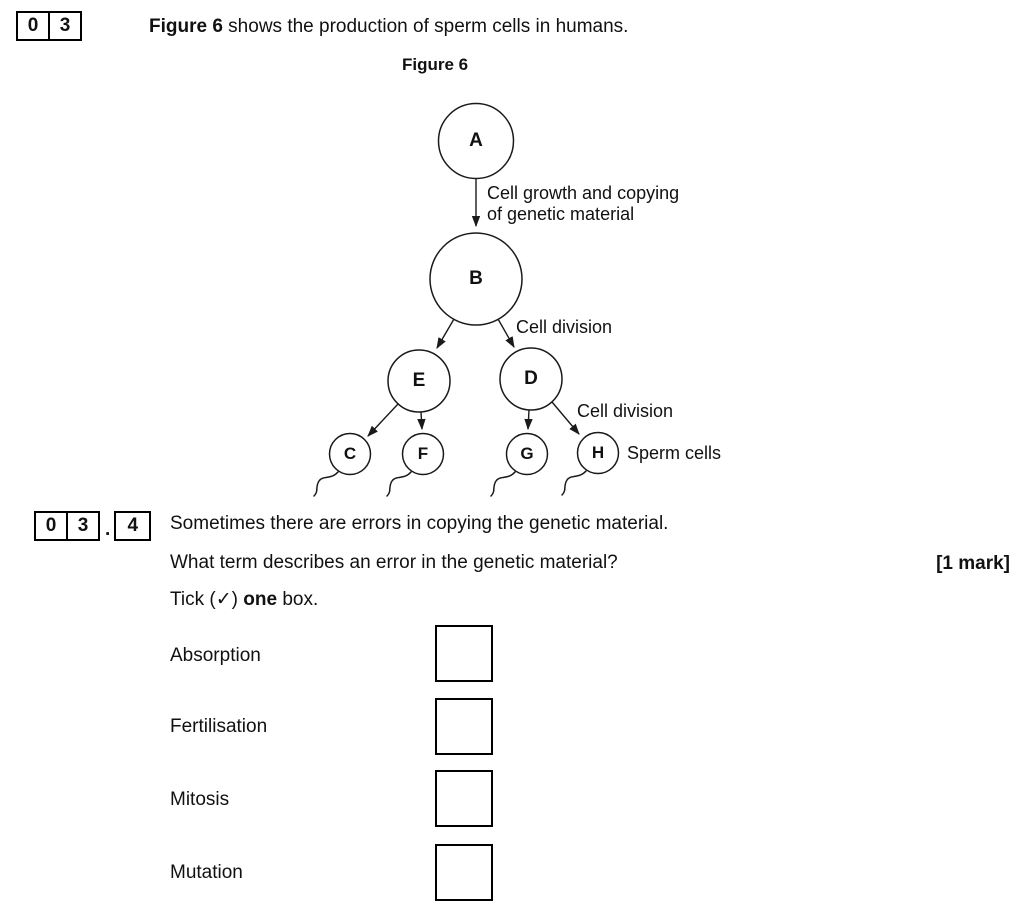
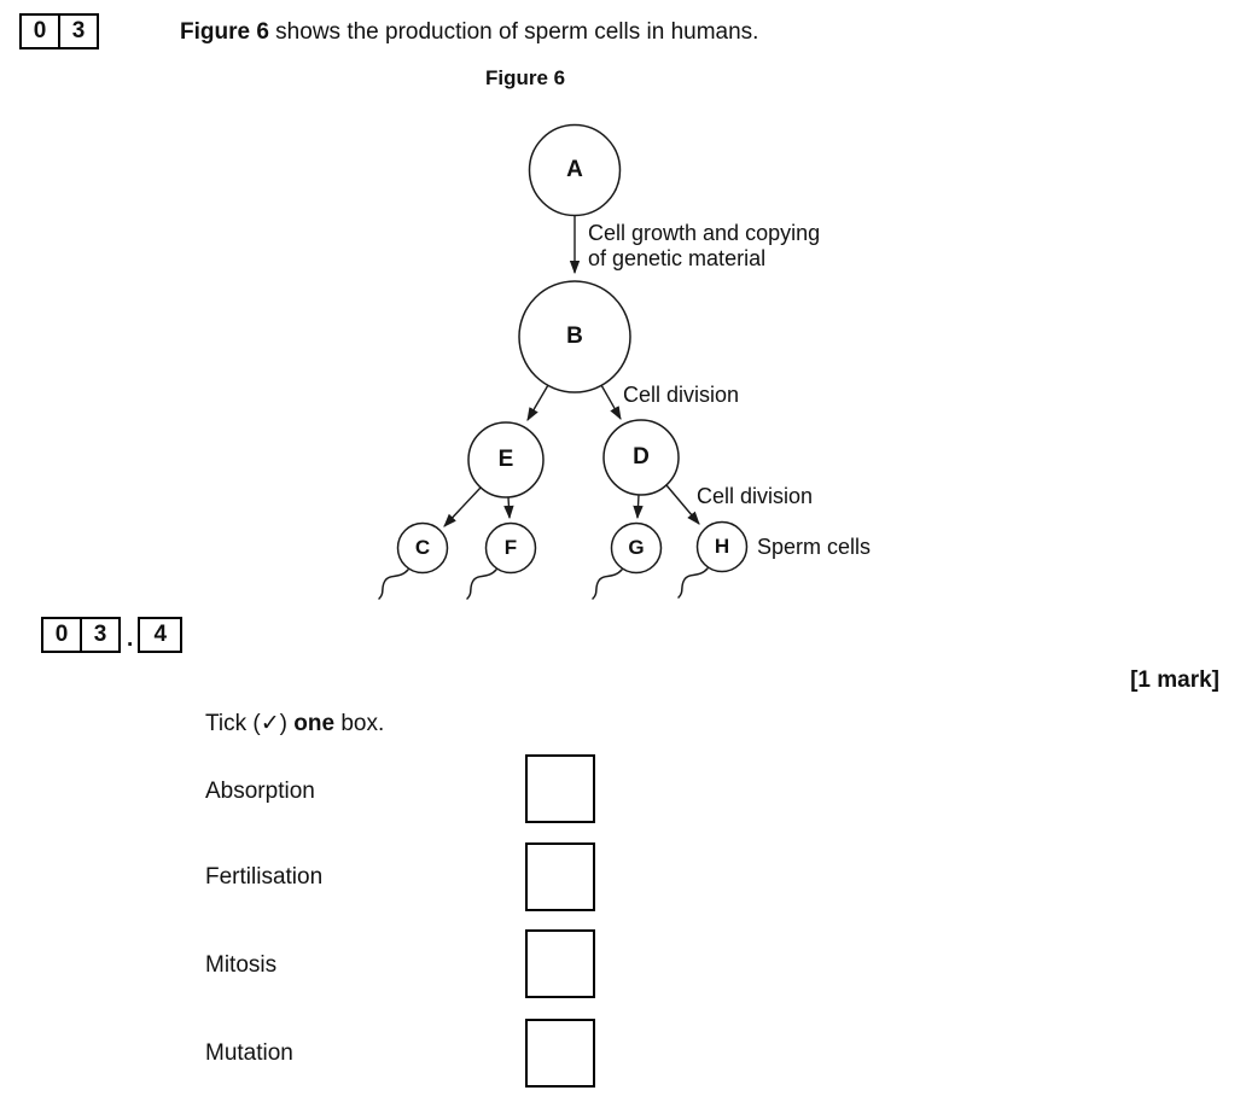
  0
  3
  Figure 6 shows the production of sperm cells in humans.
  Figure 6
  A
  B
  E
  D
  C
  F
  G
  H
  Cell growth and copying
  of genetic material
  Cell division
  Cell division
  Sperm cells
  0
  3
  .
  4
- Sometimes there are errors in copying the genetic material.
- What term describes an error in the genetic material?
  [1 mark]
  Tick (✓) one box.
  Absorption
  Fertilisation
  Mitosis
  Mutation
